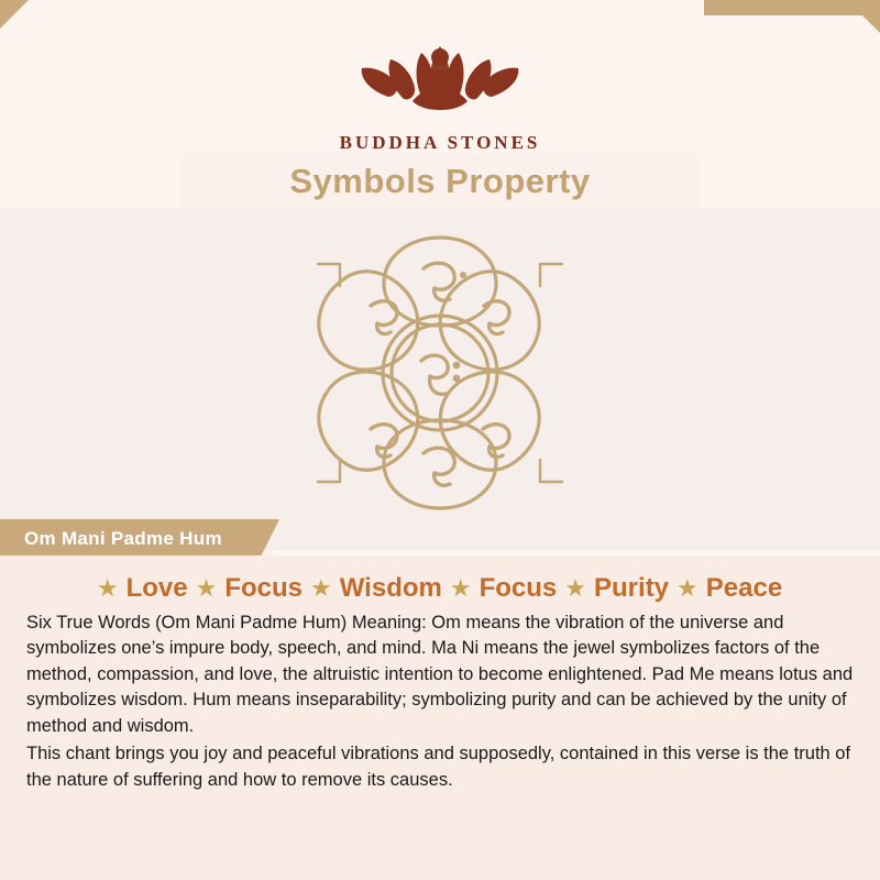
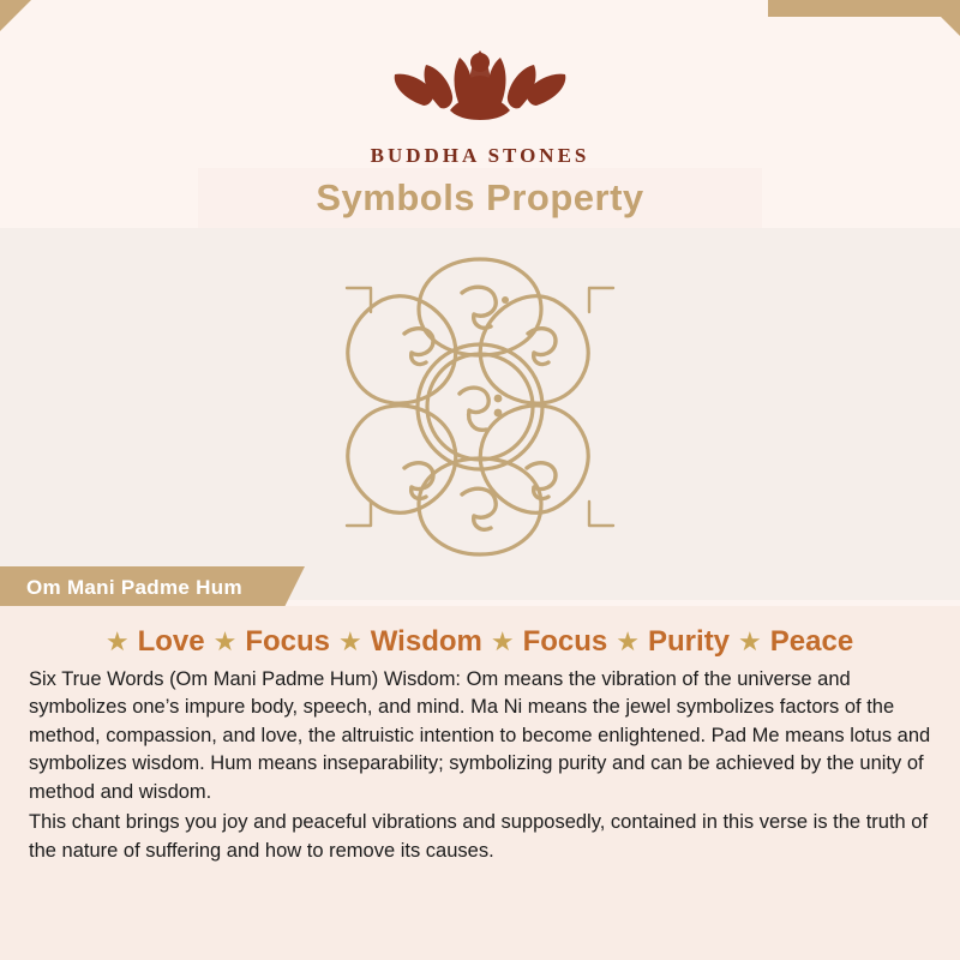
  BUDDHA STONES
  Symbols Property
  Om Mani Padme Hum
  ★
  Love
  ★
  Focus
  ★
  Wisdom
  ★
  Focus
  ★
  Purity
  ★
  Peace
- Six True Words (Om Mani Padme Hum) Meaning: Om means the vibration of the universe and symbolizes one’s impure body, speech, and mind. Ma Ni means the jewel symbolizes factors of the method, compassion, and love, the altruistic intention to become enlightened. Pad Me means lotus and symbolizes wisdom. Hum means inseparability; symbolizing purity and can be achieved by the unity of method and wisdom.
+ Six True Words (Om Mani Padme Hum) Wisdom: Om means the vibration of the universe and symbolizes one’s impure body, speech, and mind. Ma Ni means the jewel symbolizes factors of the method, compassion, and love, the altruistic intention to become enlightened. Pad Me means lotus and symbolizes wisdom. Hum means inseparability; symbolizing purity and can be achieved by the unity of method and wisdom.
  This chant brings you joy and peaceful vibrations and supposedly, contained in this verse is the truth of the nature of suffering and how to remove its causes.
